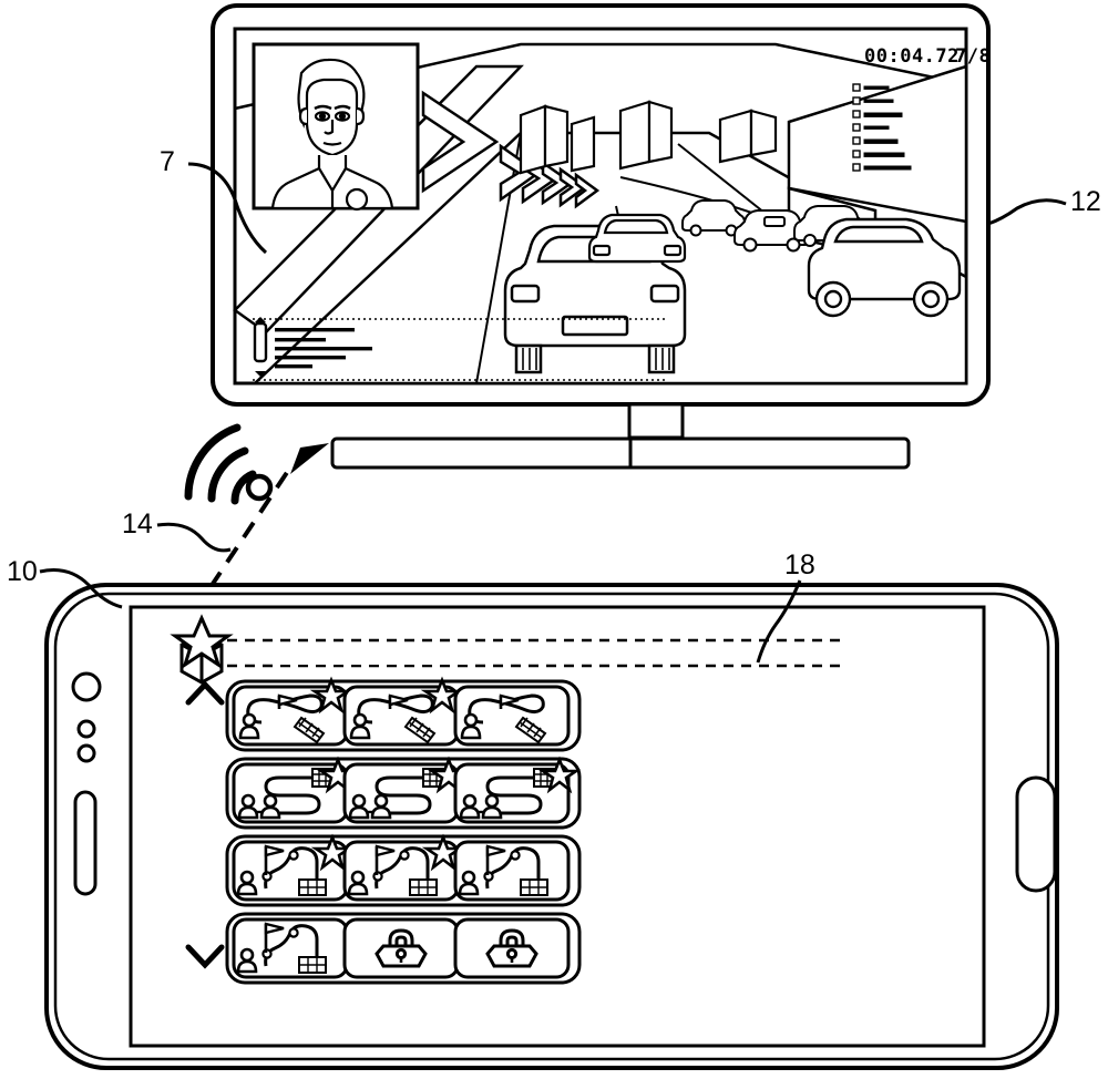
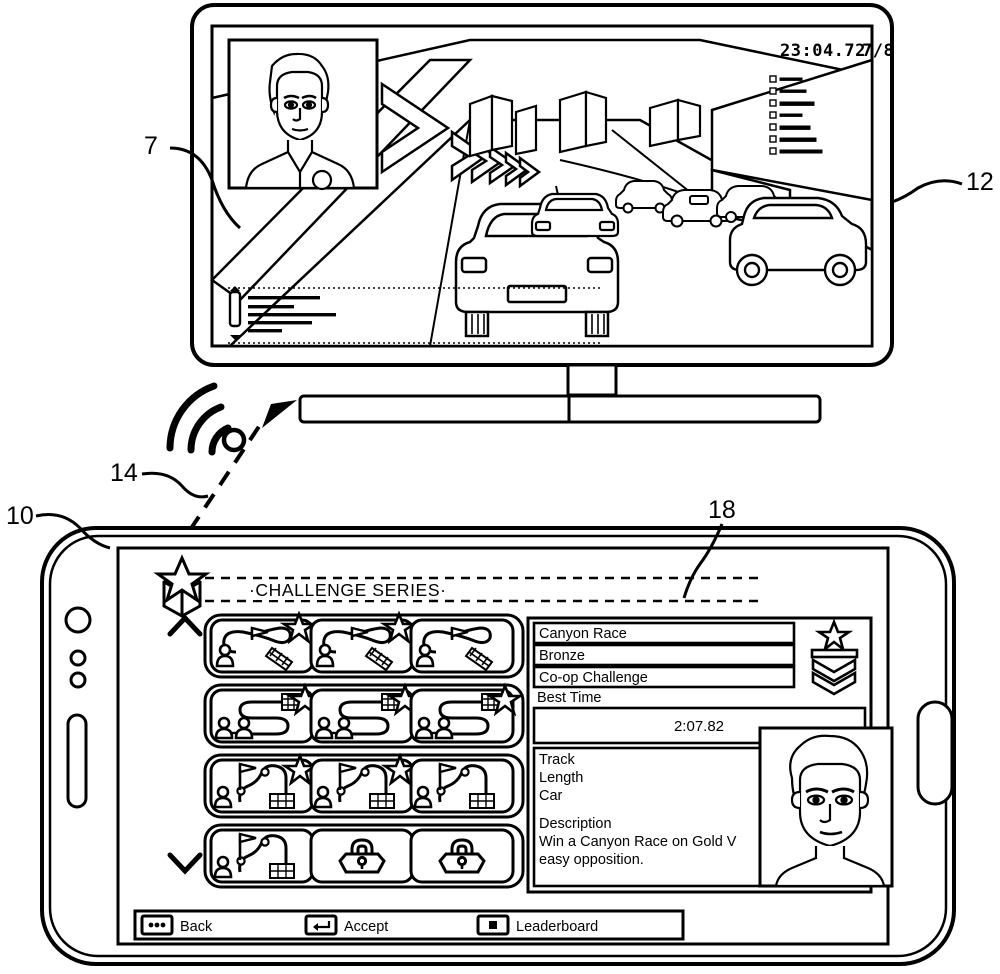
- 00:04.72
+ 23:04.72
  7/8
+ ·CHALLENGE SERIES·
+ Canyon Race
+ Bronze
+ Co-op Challenge
+ Best Time
+ 2:07.82
+ Track
+ Length
+ Car
+ Description
+ Win a Canyon Race on Gold V
+ easy opposition.
+ Back
+ Accept
+ Leaderboard
  7
  12
  14
  10
  18
